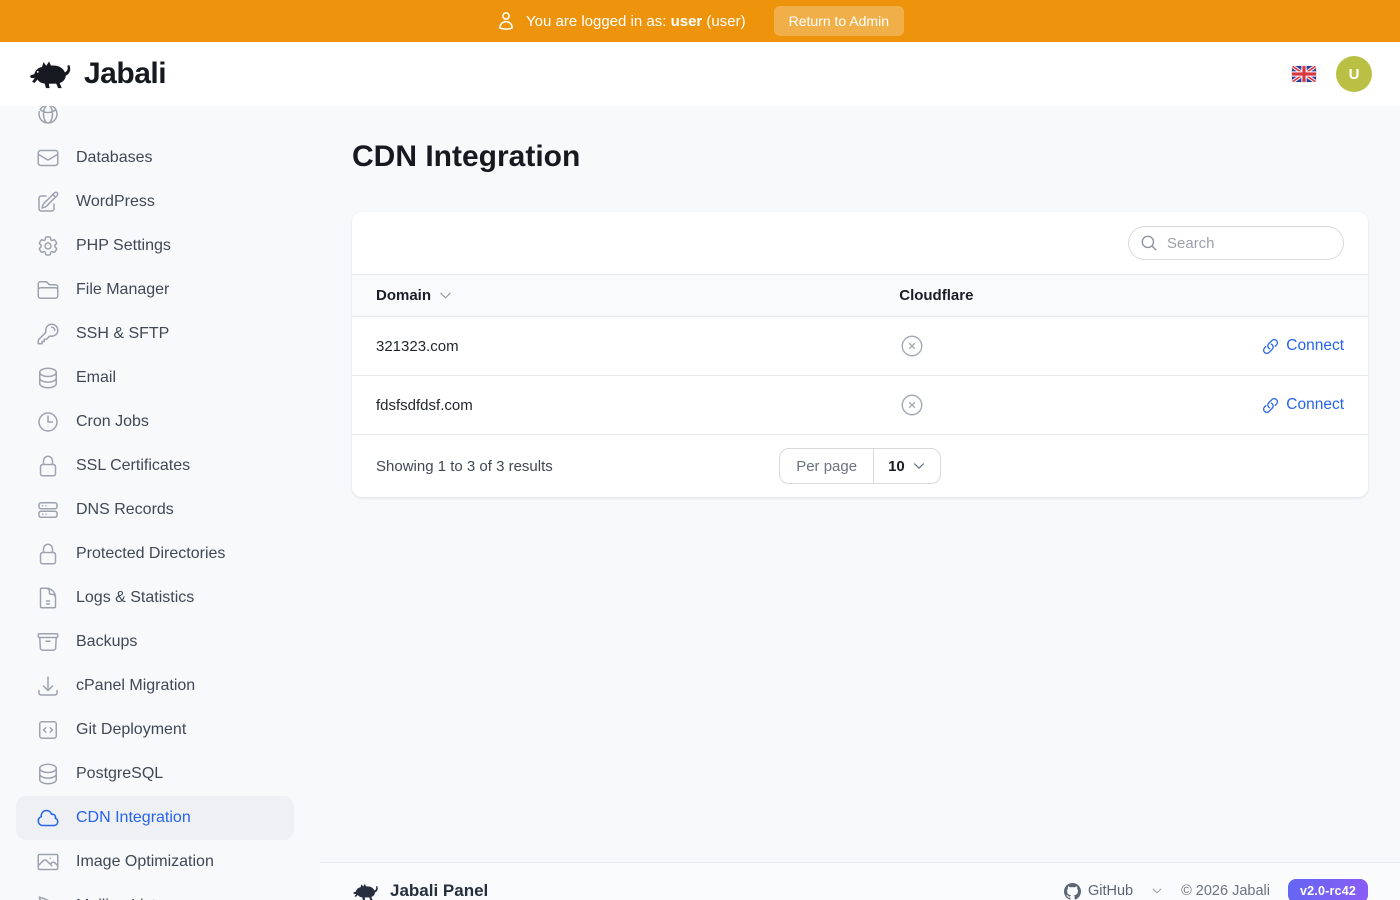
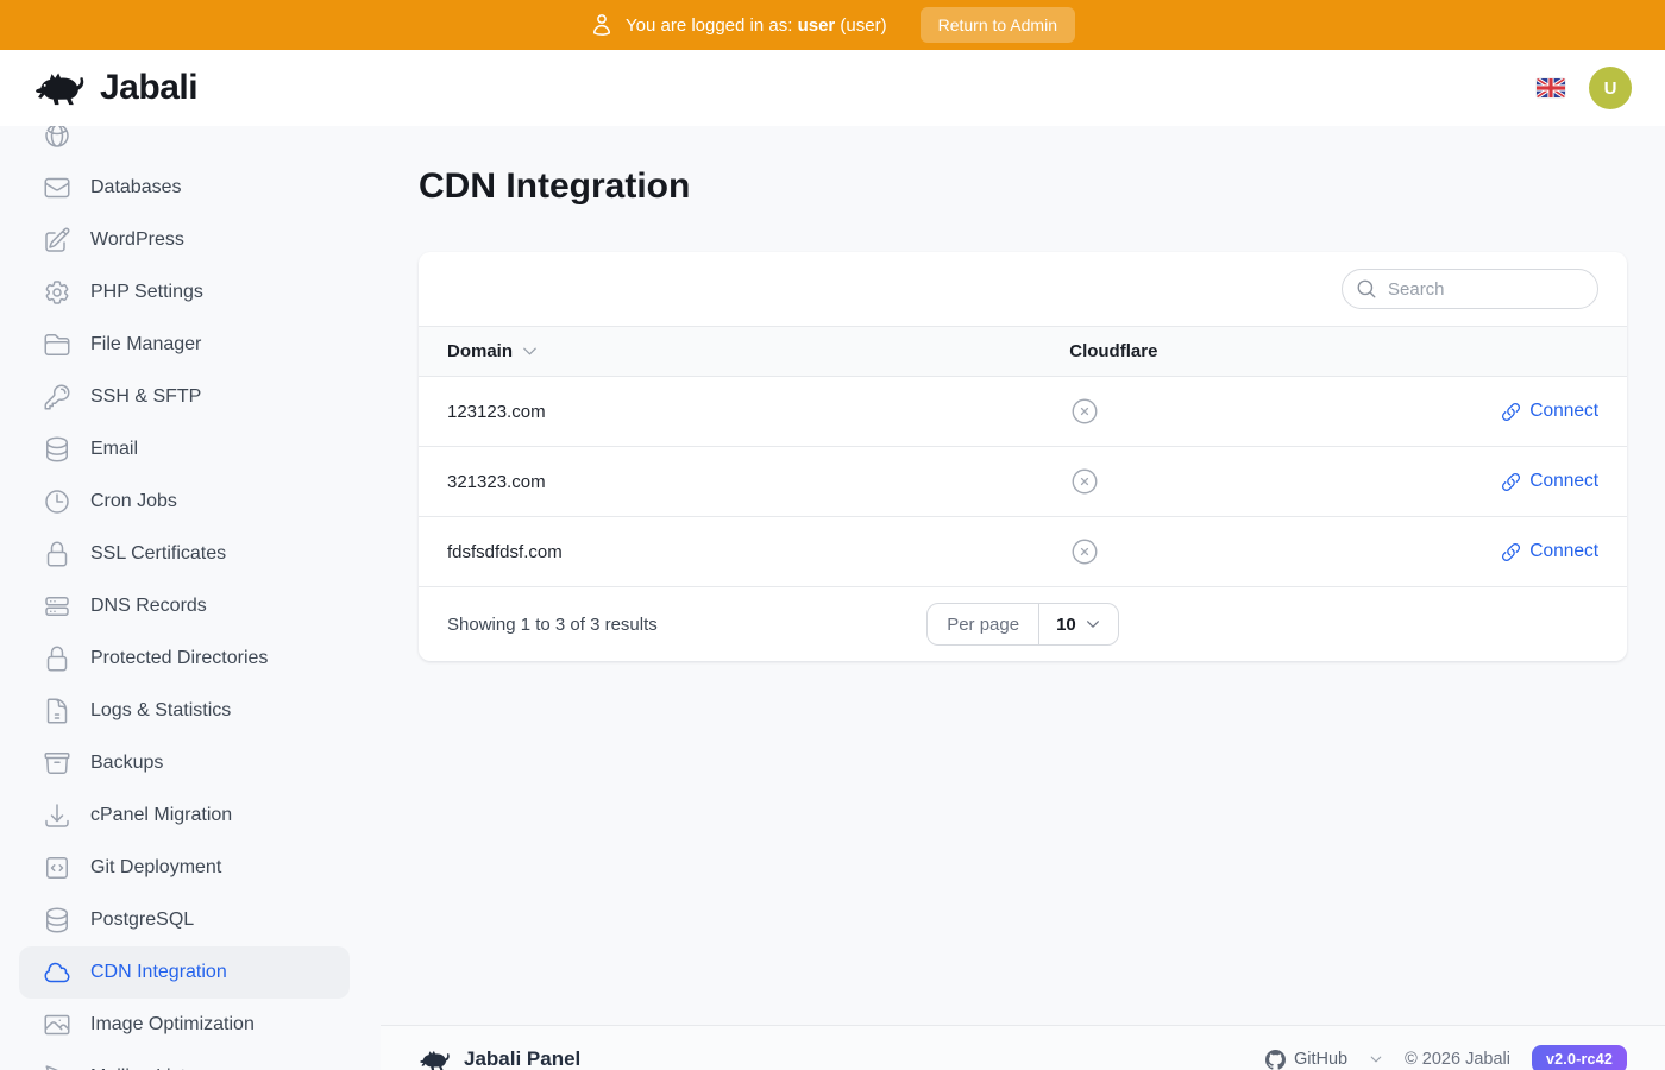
  You are logged in as: user (user)
  Return to Admin
  Jabali
  U
  Databases
  WordPress
  PHP Settings
  File Manager
  SSH & SFTP
  Email
  Cron Jobs
  SSL Certificates
  DNS Records
  Protected Directories
  Logs & Statistics
  Backups
  cPanel Migration
  Git Deployment
  PostgreSQL
  CDN Integration
  Image Optimization
  CDN Integration
  Search
  Domain	Cloudflare
+ 123123.com	Connect
  321323.com	Connect
  fdsfsdfdsf.com	Connect
  Showing 1 to 3 of 3 results
  Per page
  10
  Jabali Panel
  GitHub
  © 2026 Jabali
  v2.0-rc42
